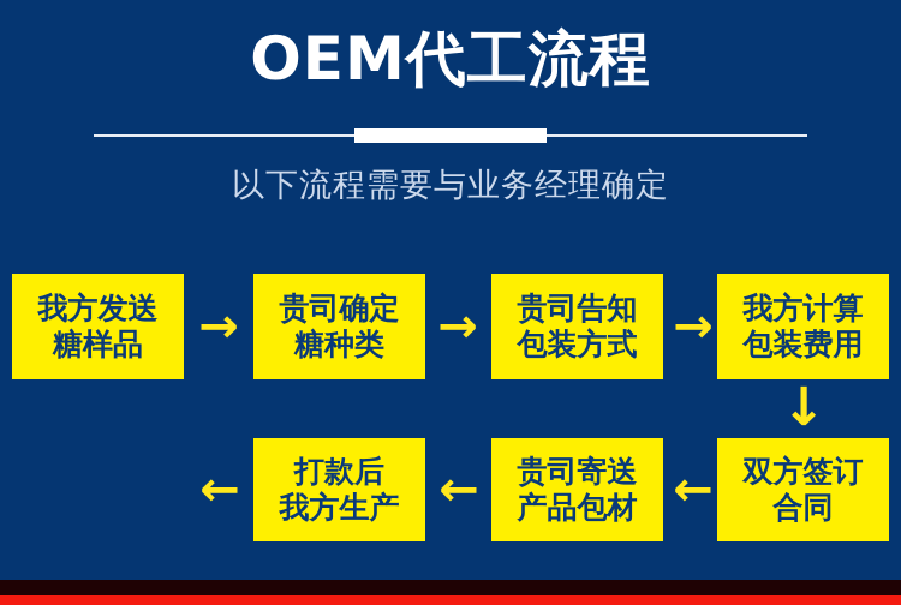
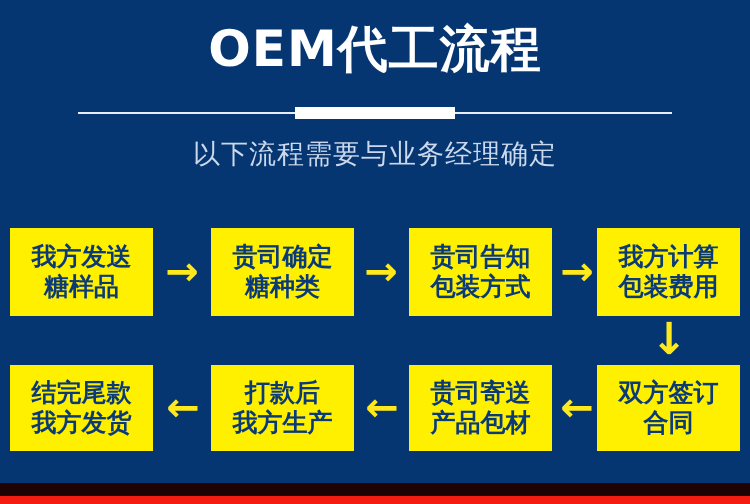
  OEM代工流程
  以下流程需要与业务经理确定
  我方发送
  糖样品
  →
  贵司确定
  糖种类
  →
  贵司告知
  包装方式
  →
  我方计算
  包装费用
  ↓
+ 结完尾款
+ 我方发货
  ←
  打款后
  我方生产
  ←
  贵司寄送
  产品包材
  ←
  双方签订
  合同
